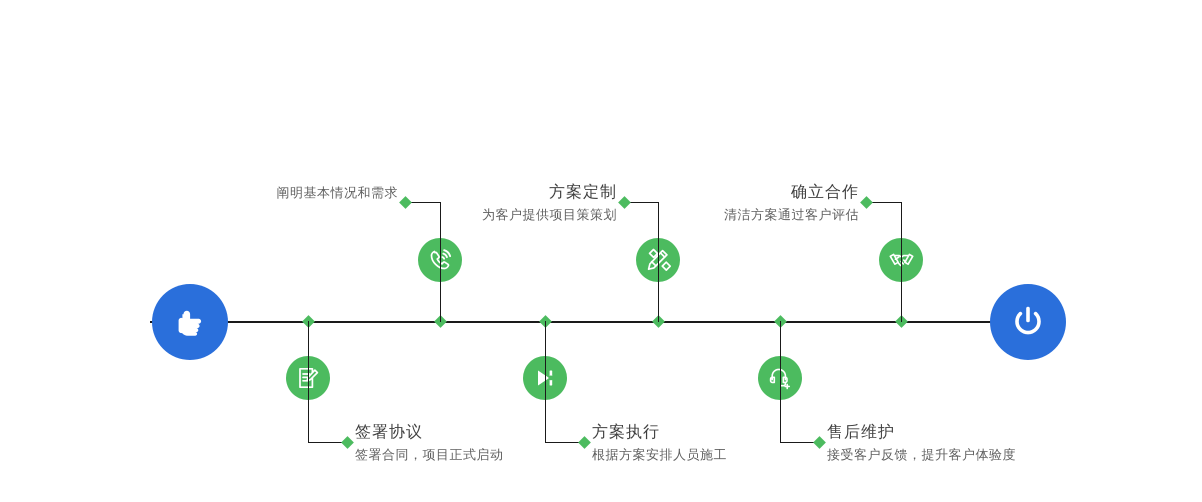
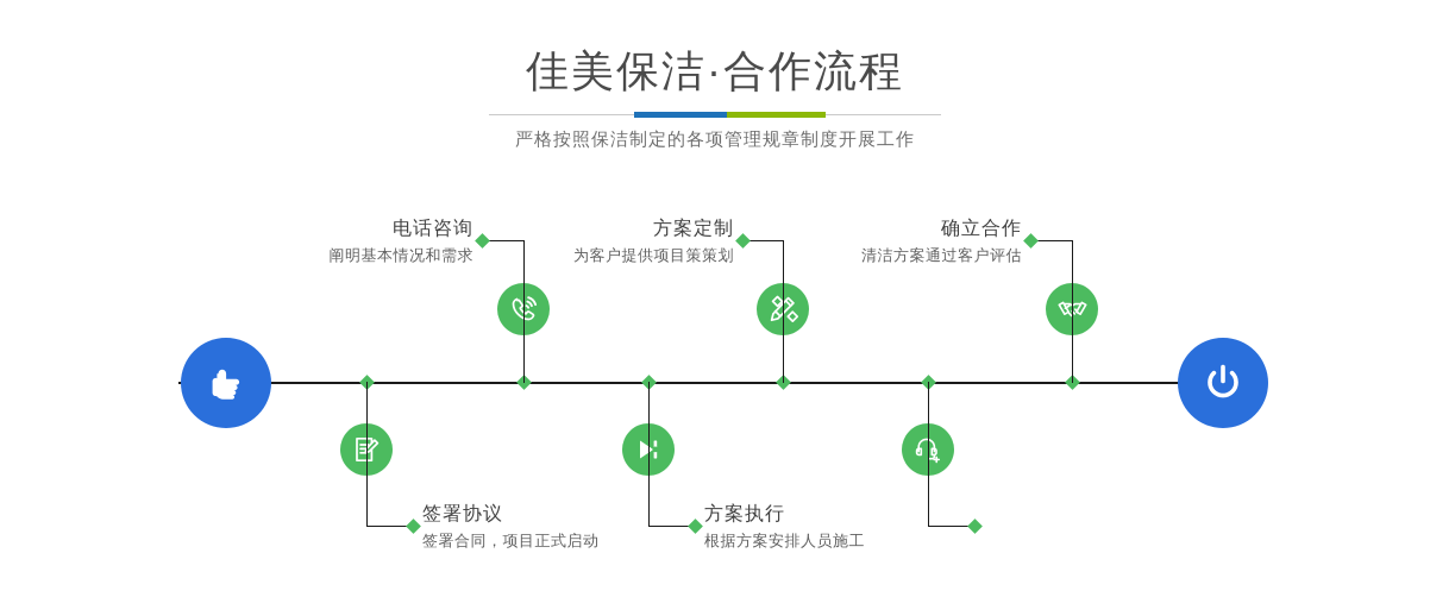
+ 佳美保洁·合作流程
+ 严格按照保洁制定的各项管理规章制度开展工作
+ 电话咨询
  阐明基本情况和需求
  签署协议
  签署合同，项目正式启动
  方案定制
  为客户提供项目策策划
  方案执行
  根据方案安排人员施工
  确立合作
  清洁方案通过客户评估
- 售后维护
- 接受客户反馈，提升客户体验度
